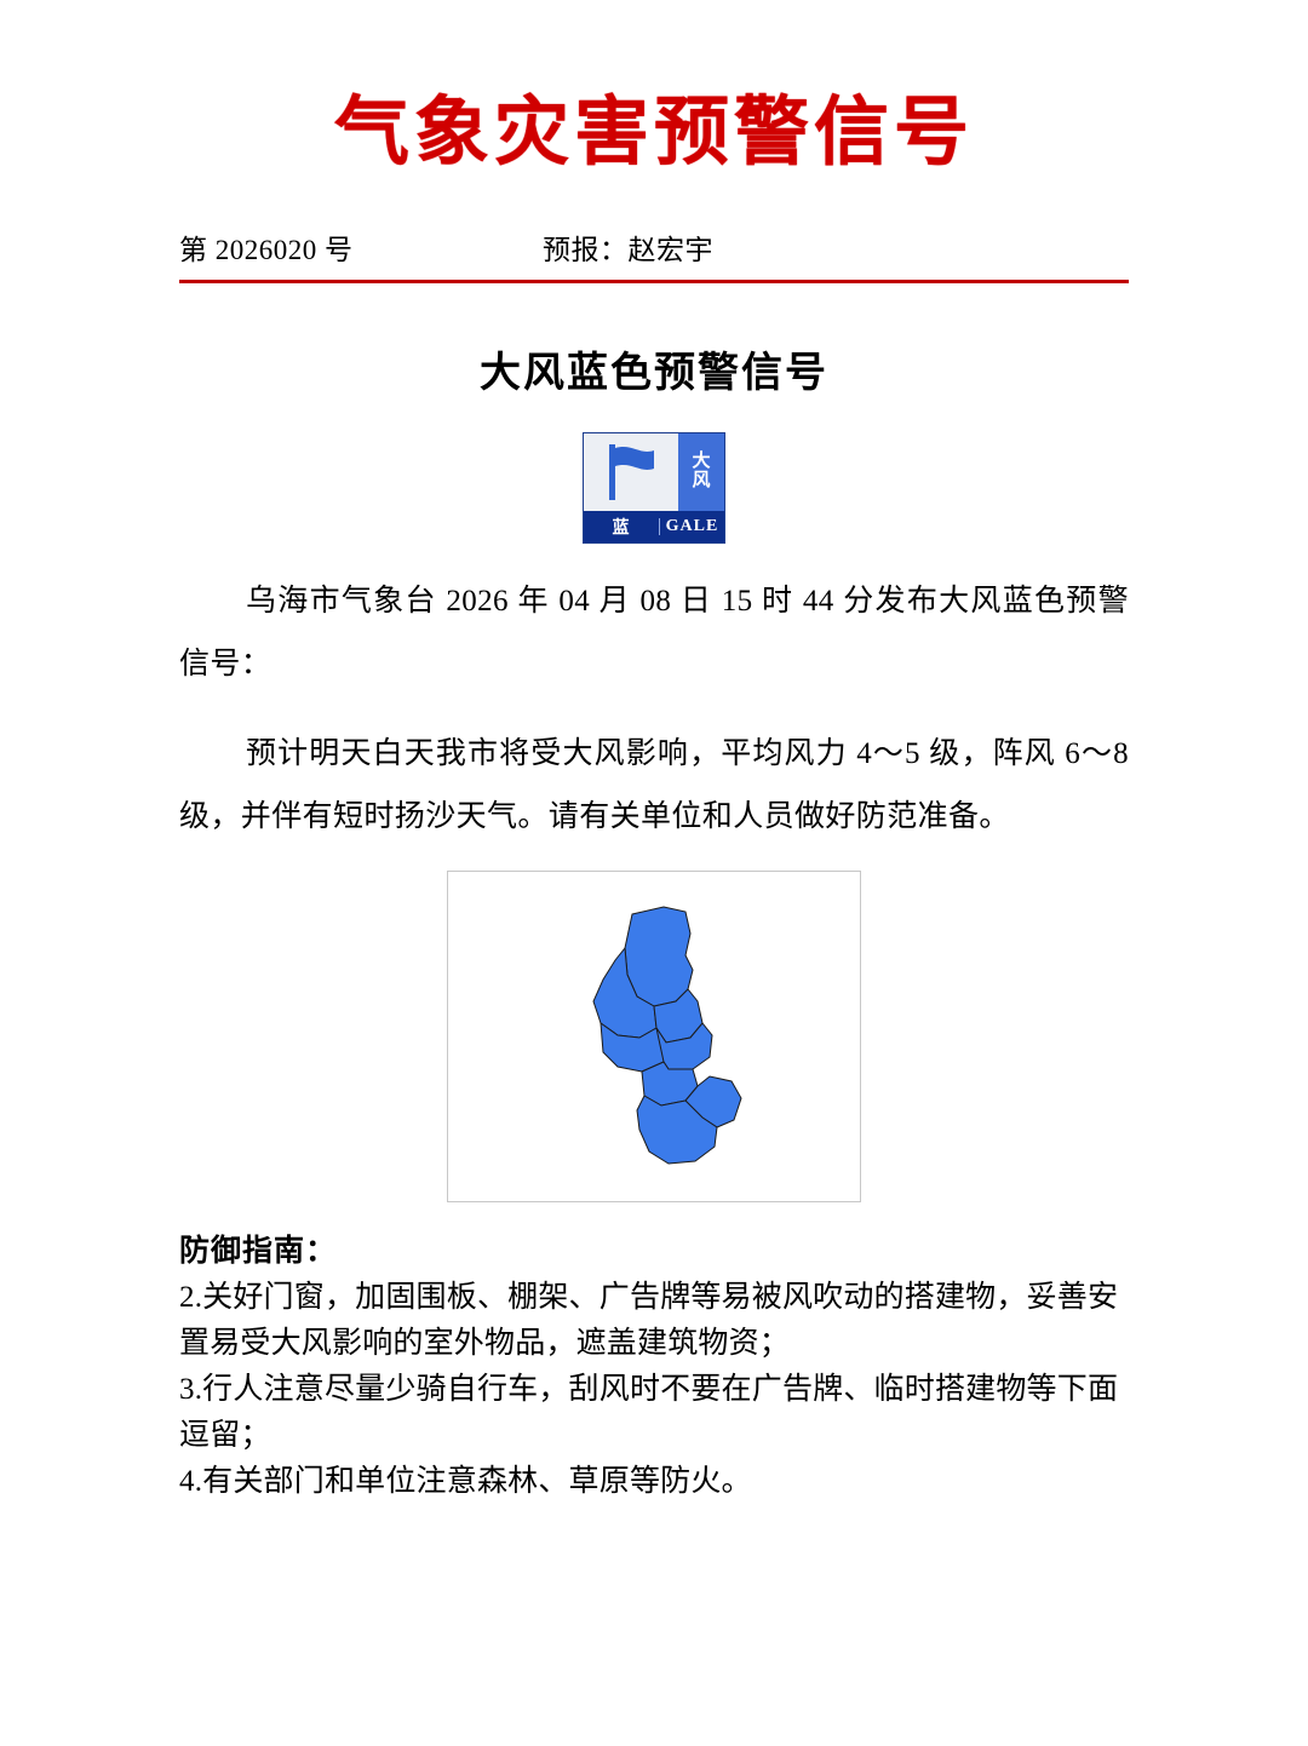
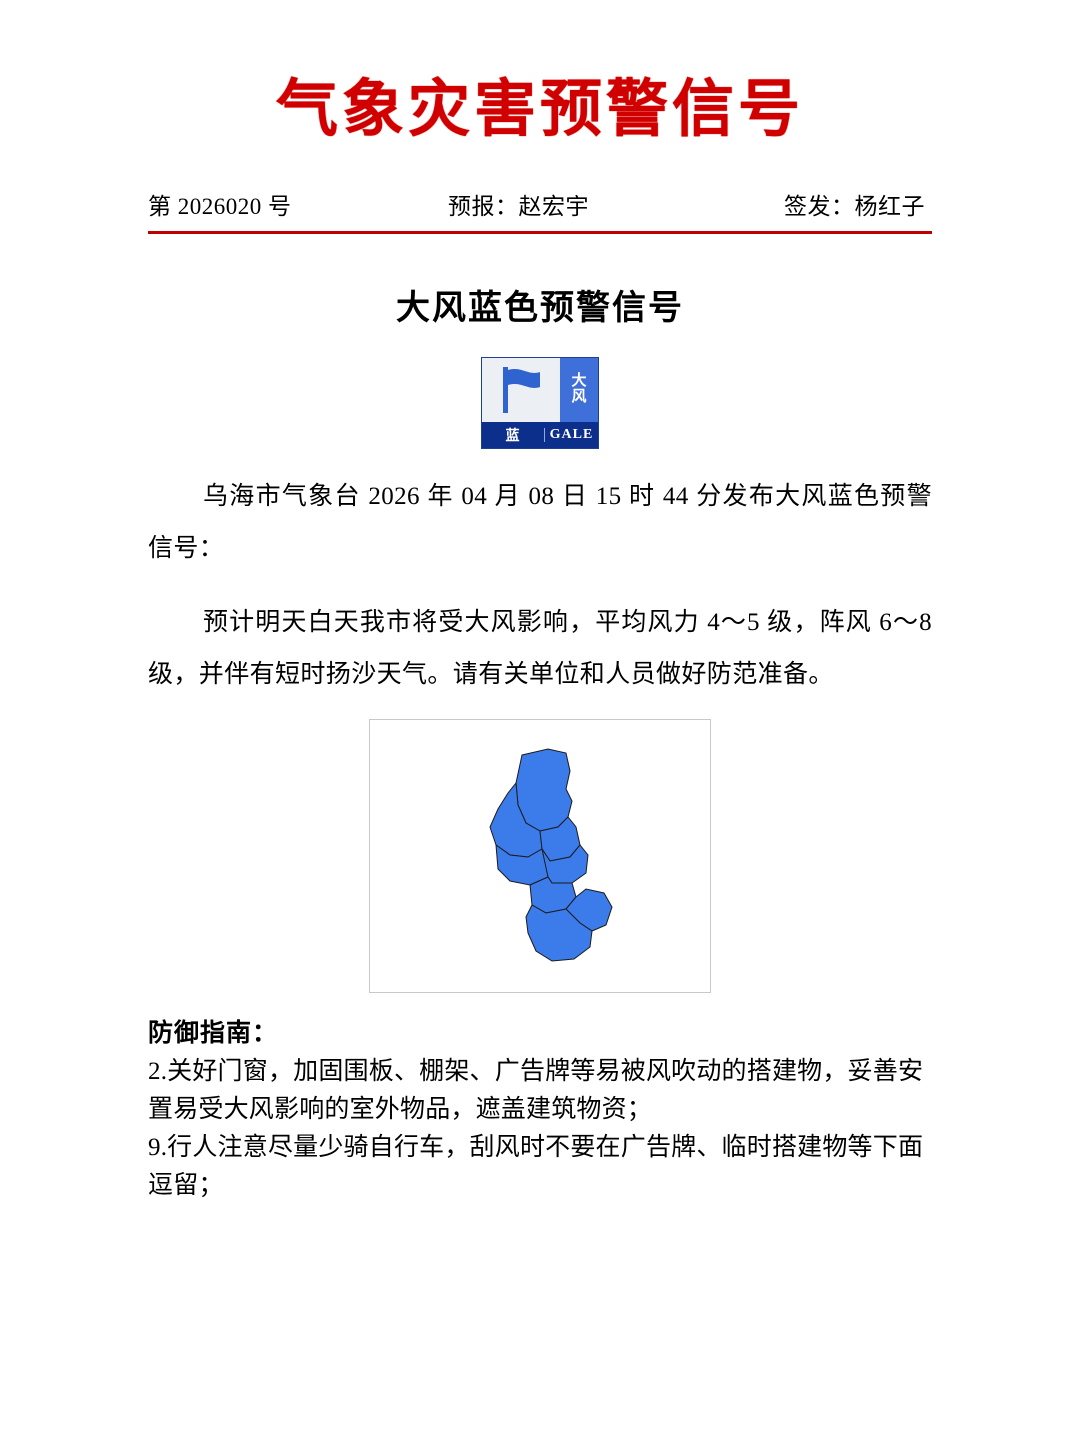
  气象灾害预警信号
  第 2026020 号
  预报：赵宏宇
+ 签发：杨红子
  大风蓝色预警信号
  大
  风
  蓝
  GALE
  乌海市气象台 2026 年 04 月 08 日 15 时 44 分发布大风蓝色预警信号：
  预计明天白天我市将受大风影响，平均风力 4～5 级，阵风 6～8 级，并伴有短时扬沙天气。请有关单位和人员做好防范准备。
  防御指南：
  2.关好门窗，加固围板、棚架、广告牌等易被风吹动的搭建物，妥善安置易受大风影响的室外物品，遮盖建筑物资；
- 3.行人注意尽量少骑自行车，刮风时不要在广告牌、临时搭建物等下面逗留；
+ 9.行人注意尽量少骑自行车，刮风时不要在广告牌、临时搭建物等下面逗留；
- 4.有关部门和单位注意森林、草原等防火。
